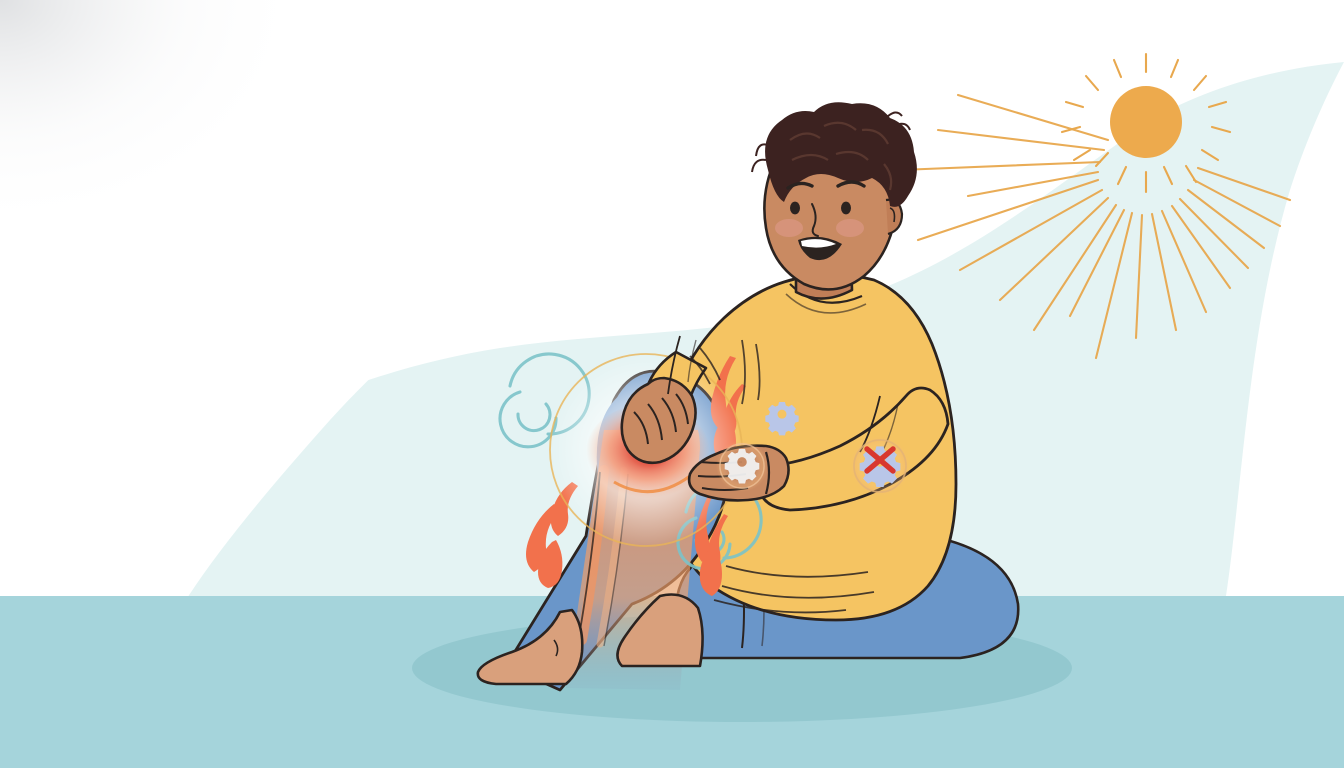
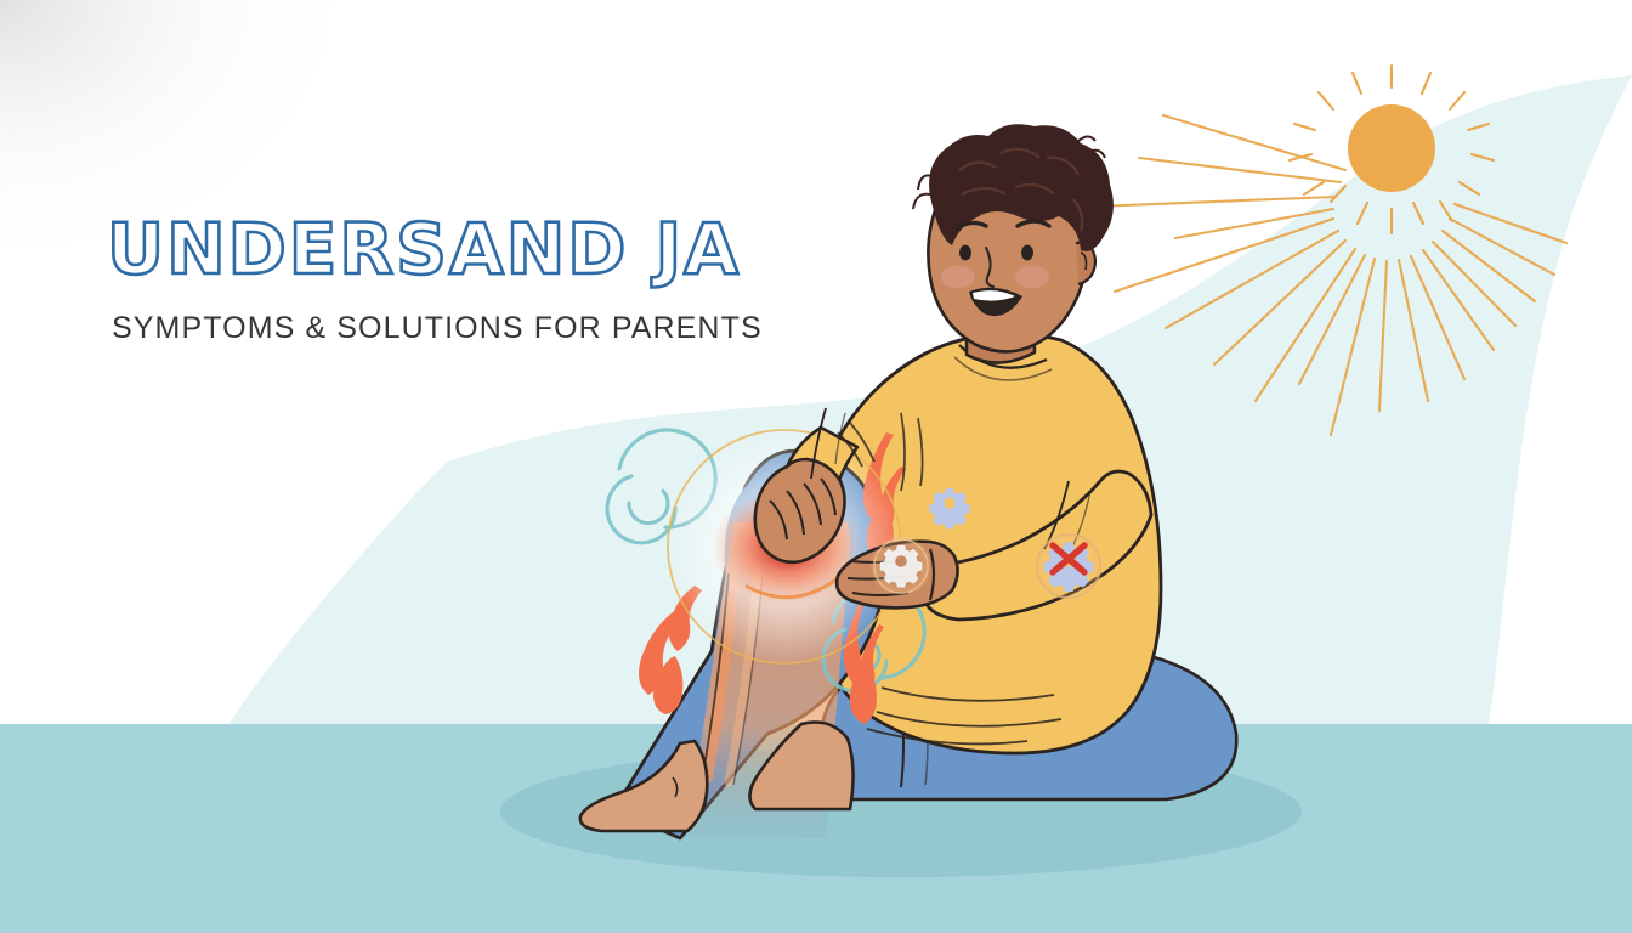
+ UNDERSAND JA
+ SYMPTOMS & SOLUTIONS FOR PARENTS
